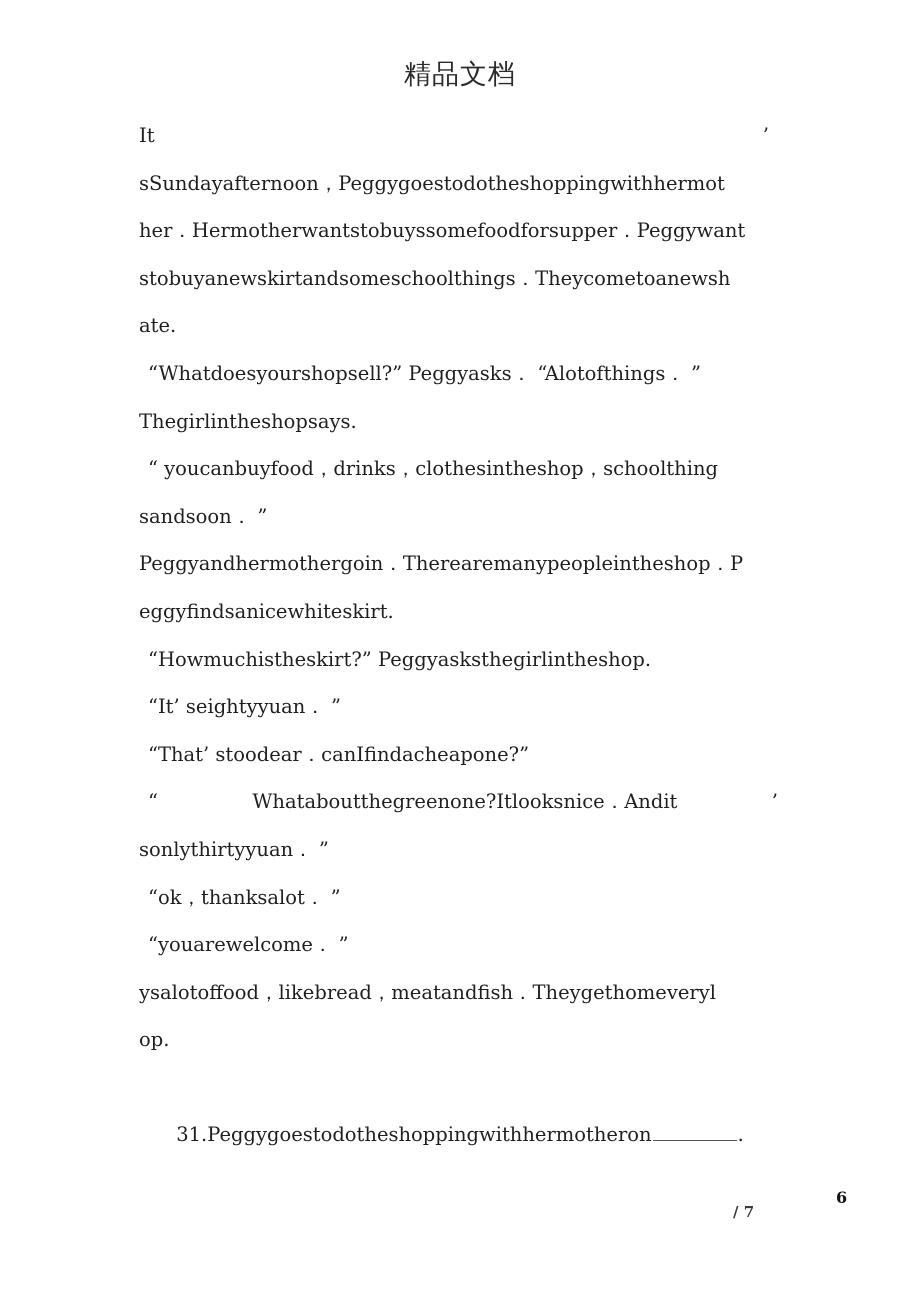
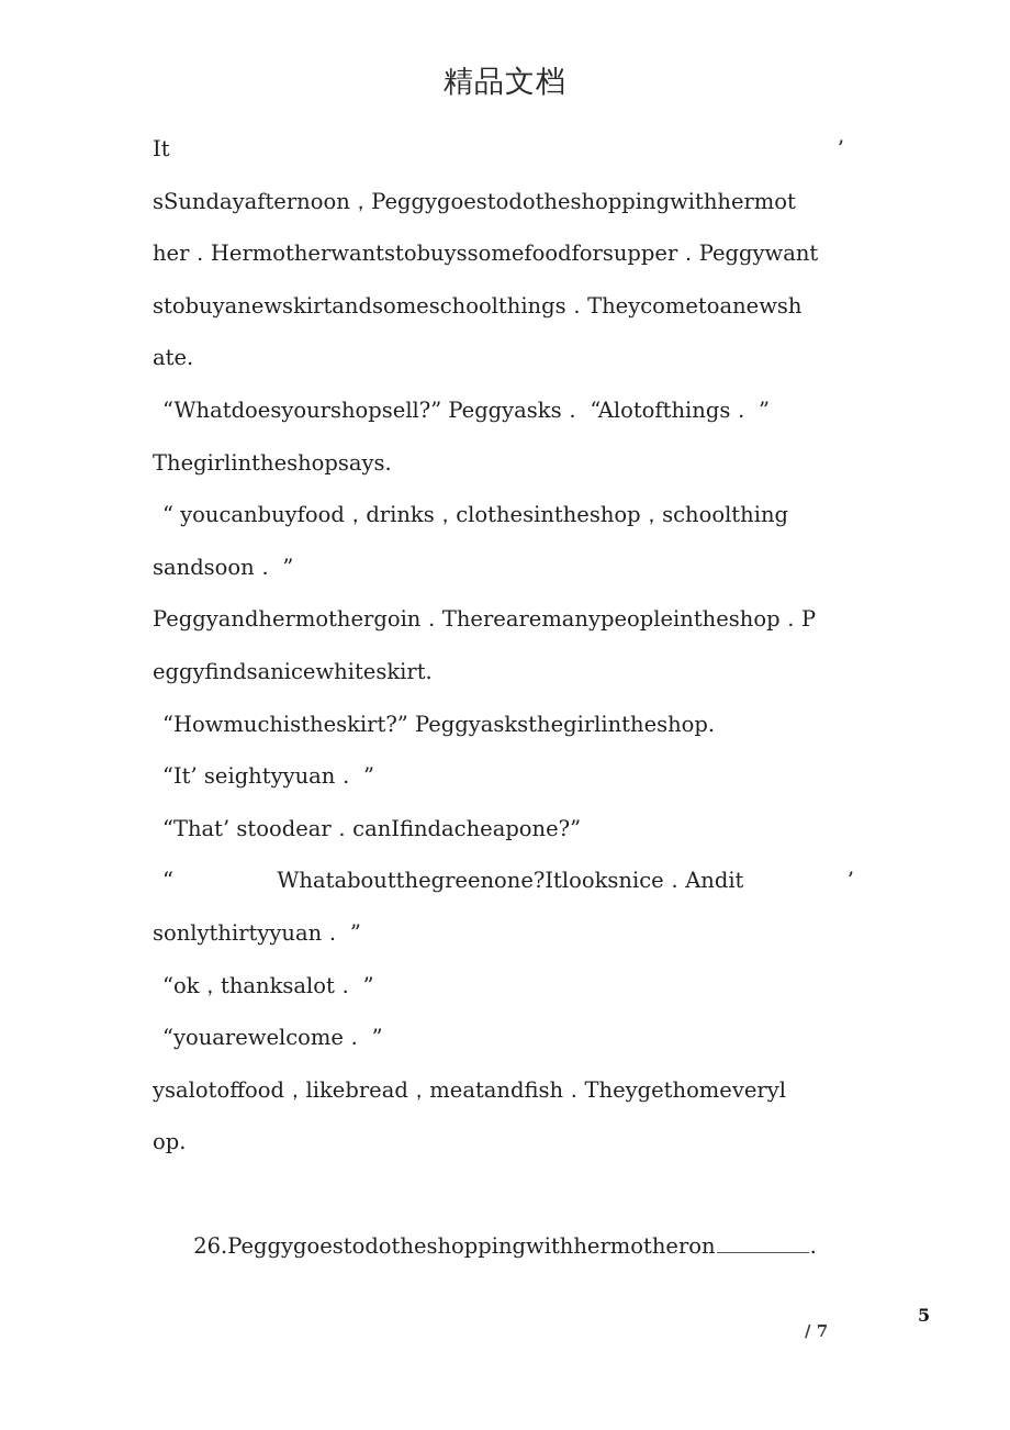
  精品文档
  It
  ’
  sSundayafternoon，Peggygoestodotheshoppingwithhermot
  her．Hermotherwantstobuyssomefoodforsupper．Peggywant
  stobuyanewskirtandsomeschoolthings．Theycometoanewsh
  ate.
  “Whatdoesyourshopsell?” Peggyasks． “Alotofthings． ”
  Thegirlintheshopsays.
  “ youcanbuyfood，drinks，clothesintheshop，schoolthing
  sandsoon． ”
  Peggyandhermothergoin．Therearemanypeopleintheshop．P
  eggyfindsanicewhiteskirt.
  “Howmuchistheskirt?” Peggyasksthegirlintheshop.
  “It’ seightyyuan． ”
  “That’ stoodear．canIfindacheapone?”
  “
  Whataboutthegreenone?Itlooksnice．Andit
  ’
  sonlythirtyyuan． ”
  “ok，thanksalot． ”
  “youarewelcome． ”
  ysalotoffood，likebread，meatandfish．Theygethomeveryl
  op.
- 31.Peggygoestodotheshoppingwithhermotheron .
+ 26.Peggygoestodotheshoppingwithhermotheron .
  / 7
- 6
+ 5
